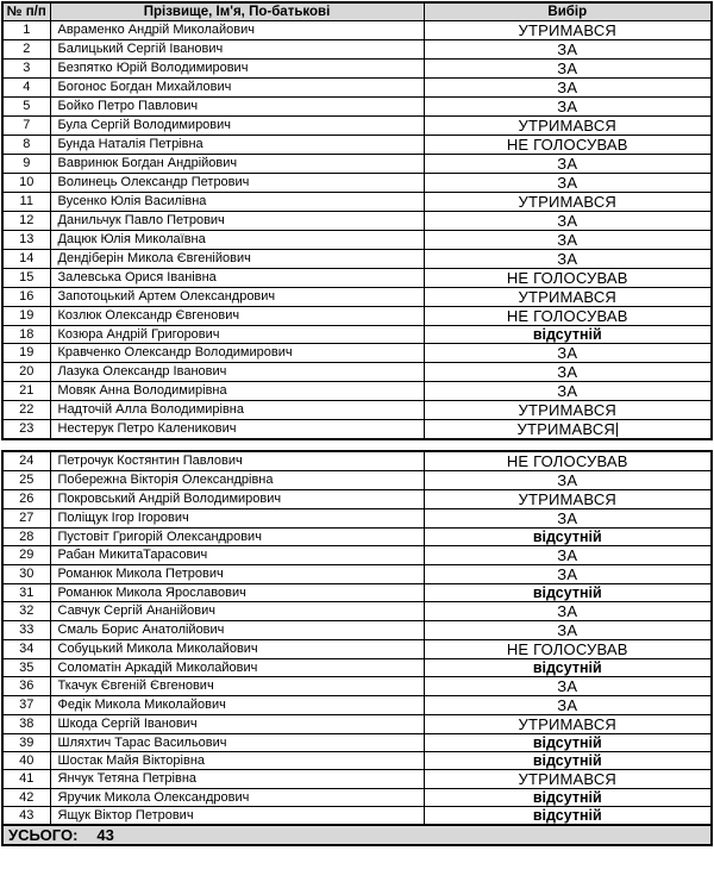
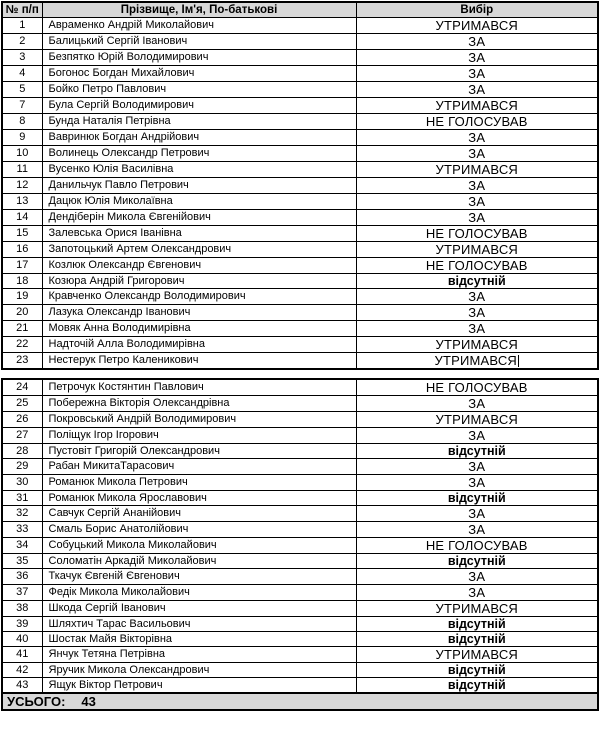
  № п/п	Прізвище, Ім'я, По-батькові	Вибір
  1	Авраменко Андрій Миколайович	УТРИМАВСЯ
  2	Балицький Сергій Іванович	ЗА
  3	Безпятко Юрій Володимирович	ЗА
  4	Богонос Богдан Михайлович	ЗА
  5	Бойко Петро Павлович	ЗА
  7	Була Сергій Володимирович	УТРИМАВСЯ
  8	Бунда Наталія Петрівна	НЕ ГОЛОСУВАВ
  9	Вавринюк Богдан Андрійович	ЗА
  10	Волинець Олександр Петрович	ЗА
  11	Вусенко Юлія Василівна	УТРИМАВСЯ
  12	Данильчук Павло Петрович	ЗА
  13	Дацюк Юлія Миколаївна	ЗА
  14	Дендіберін Микола Євгенійович	ЗА
  15	Залевська Орися Іванівна	НЕ ГОЛОСУВАВ
  16	Запотоцький Артем Олександрович	УТРИМАВСЯ
- 19	Козлюк Олександр Євгенович	НЕ ГОЛОСУВАВ
+ 17	Козлюк Олександр Євгенович	НЕ ГОЛОСУВАВ
  18	Козюра Андрій Григорович	відсутній
  19	Кравченко Олександр Володимирович	ЗА
  20	Лазука Олександр Іванович	ЗА
  21	Мовяк Анна Володимирівна	ЗА
  22	Надточій Алла Володимирівна	УТРИМАВСЯ
  23	Нестерук Петро Каленикович	УТРИМАВСЯ
  24	Петрочук Костянтин Павлович	НЕ ГОЛОСУВАВ
  25	Побережна Вікторія Олександрівна	ЗА
  26	Покровський Андрій Володимирович	УТРИМАВСЯ
  27	Поліщук Ігор Ігорович	ЗА
  28	Пустовіт Григорій Олександрович	відсутній
  29	Рабан МикитаТарасович	ЗА
  30	Романюк Микола Петрович	ЗА
  31	Романюк Микола Ярославович	відсутній
  32	Савчук Сергій Ананійович	ЗА
  33	Смаль Борис Анатолійович	ЗА
  34	Собуцький Микола Миколайович	НЕ ГОЛОСУВАВ
  35	Соломатін Аркадій Миколайович	відсутній
  36	Ткачук Євгеній Євгенович	ЗА
  37	Федік Микола Миколайович	ЗА
  38	Шкода Сергій Іванович	УТРИМАВСЯ
  39	Шляхтич Тарас Васильович	відсутній
  40	Шостак Майя Вікторівна	відсутній
  41	Янчук Тетяна Петрівна	УТРИМАВСЯ
  42	Яручик Микола Олександрович	відсутній
  43	Ящук Віктор Петрович	відсутній
  УСЬОГО: 43
